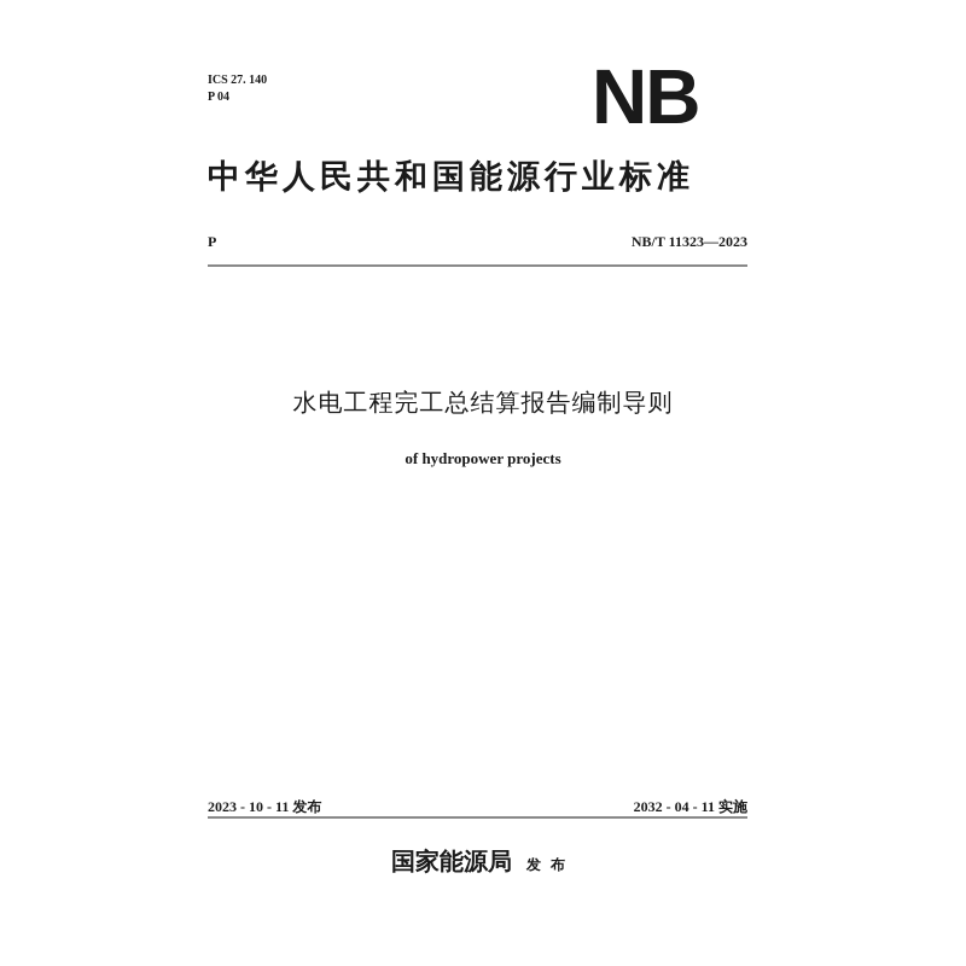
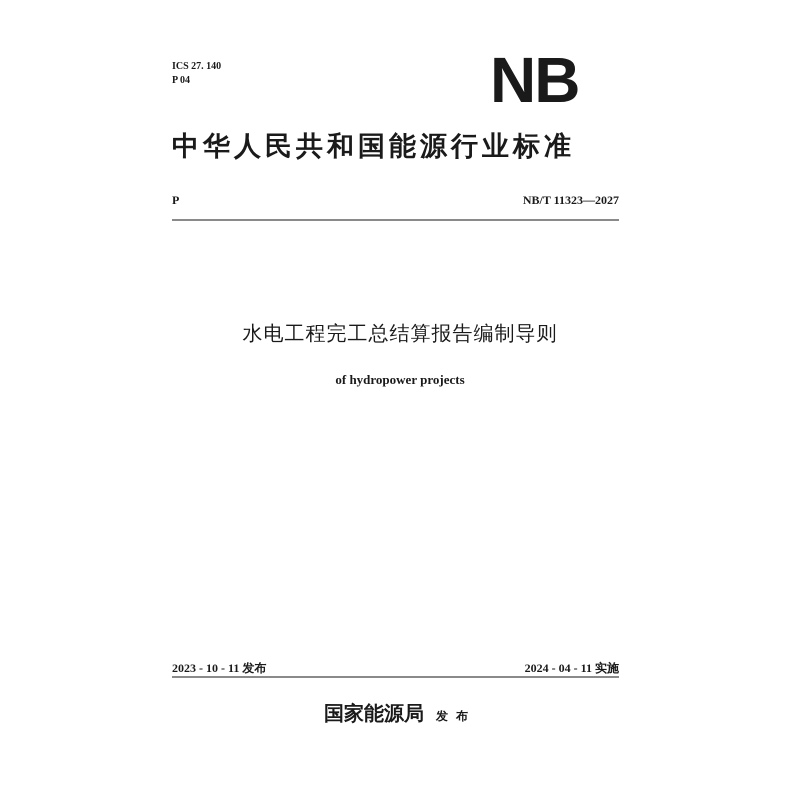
  ICS 27. 140
  P 04
  NB
  中华人民共和国能源行业标准
  P
- NB/T 11323—2023
+ NB/T 11323—2027
  水电工程完工总结算报告编制导则
  of hydropower projects
  2023 - 10 - 11 发布
- 2032 - 04 - 11 实施
+ 2024 - 04 - 11 实施
  国家能源局 发布
